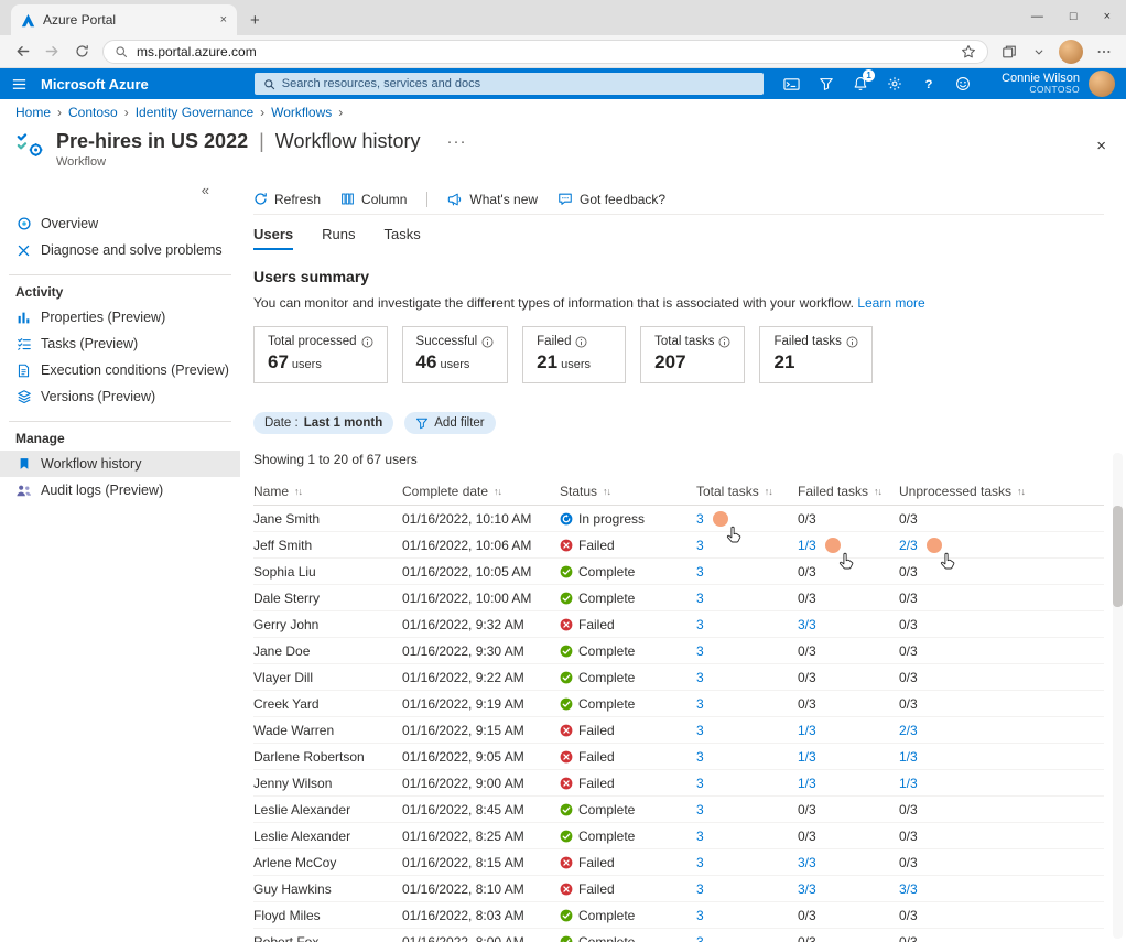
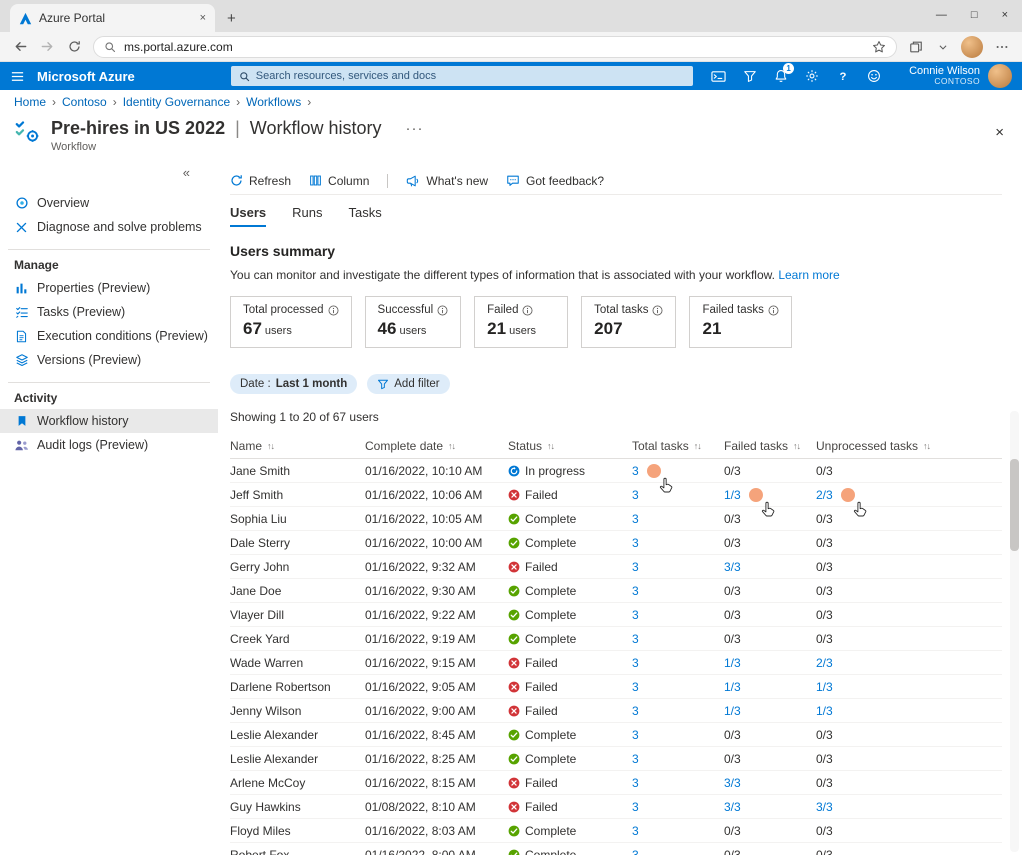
  Azure Portal
  ×
  +
  —
  □
  ×
  ms.portal.azure.com
  Microsoft Azure
  Search resources, services and docs
  1
  ?
  Connie Wilson
  CONTOSO
  Home
  ›
  Contoso
  ›
  Identity Governance
  ›
  Workflows
  ›
  Pre-hires in US 2022
  |
  Workflow history
  ···
  Workflow
  ×
  «
  Overview
  Diagnose and solve problems
- Activity
+ Manage
  Properties (Preview)
  Tasks (Preview)
  Execution conditions (Preview)
  Versions (Preview)
- Manage
+ Activity
  Workflow history
  Audit logs (Preview)
  Refresh
  Column
  What's new
  Got feedback?
  Users
  Runs
  Tasks
  Users summary
  You can monitor and investigate the different types of information that is associated with your workflow. Learn more
  Total processed
  67 users
  Successful
  46 users
  Failed
  21 users
  Total tasks
  207
  Failed tasks
  21
  Date :
  Last 1 month
  Add filter
  Showing 1 to 20 of 67 users
  Name
  ↑↓
  Complete date
  ↑↓
  Status
  ↑↓
  Total tasks
  ↑↓
  Failed tasks
  ↑↓
  Unprocessed tasks
  ↑↓
  Jane Smith
  01/16/2022, 10:10 AM
  In progress
  3
  0/3
  0/3
  Jeff Smith
  01/16/2022, 10:06 AM
  Failed
  3
  1/3
  2/3
  Sophia Liu
  01/16/2022, 10:05 AM
  Complete
  3
  0/3
  0/3
  Dale Sterry
  01/16/2022, 10:00 AM
  Complete
  3
  0/3
  0/3
  Gerry John
  01/16/2022, 9:32 AM
  Failed
  3
  3/3
  0/3
  Jane Doe
  01/16/2022, 9:30 AM
  Complete
  3
  0/3
  0/3
  Vlayer Dill
  01/16/2022, 9:22 AM
  Complete
  3
  0/3
  0/3
  Creek Yard
  01/16/2022, 9:19 AM
  Complete
  3
  0/3
  0/3
  Wade Warren
  01/16/2022, 9:15 AM
  Failed
  3
  1/3
  2/3
  Darlene Robertson
  01/16/2022, 9:05 AM
  Failed
  3
  1/3
  1/3
  Jenny Wilson
  01/16/2022, 9:00 AM
  Failed
  3
  1/3
  1/3
  Leslie Alexander
  01/16/2022, 8:45 AM
  Complete
  3
  0/3
  0/3
  Leslie Alexander
  01/16/2022, 8:25 AM
  Complete
  3
  0/3
  0/3
  Arlene McCoy
  01/16/2022, 8:15 AM
  Failed
  3
  3/3
  0/3
  Guy Hawkins
- 01/16/2022, 8:10 AM
+ 01/08/2022, 8:10 AM
  Failed
  3
  3/3
  3/3
  Floyd Miles
  01/16/2022, 8:03 AM
  Complete
  3
  0/3
  0/3
